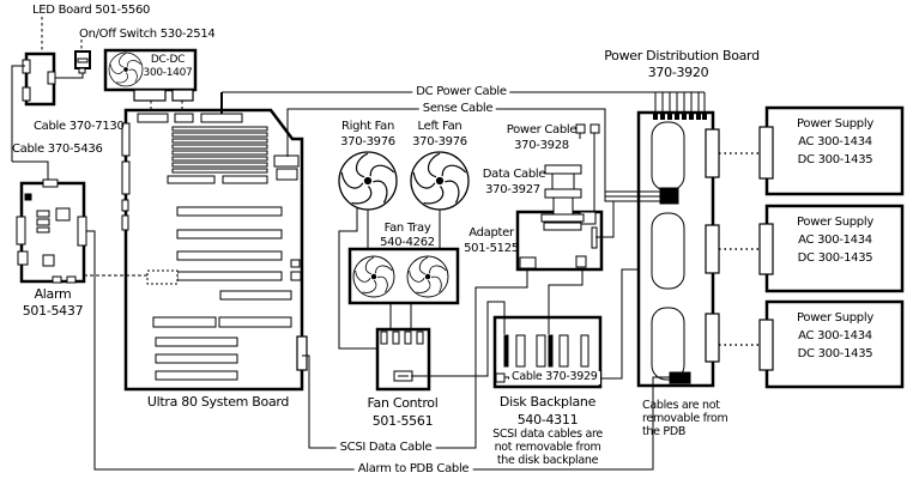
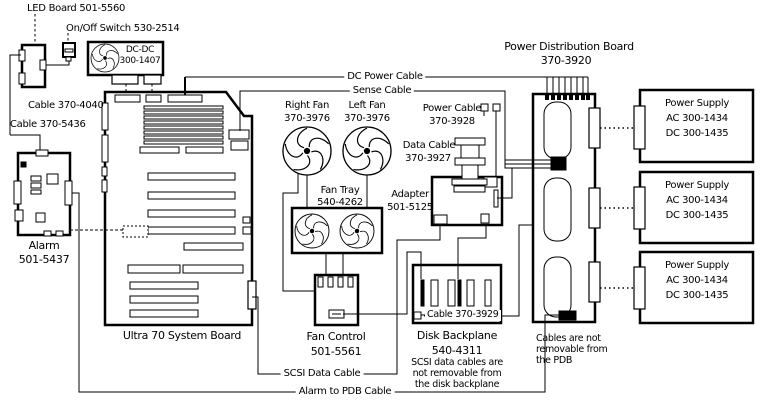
  LED Board 501-5560
  On/Off Switch 530-2514
  DC-DC
  300-1407
- Cable 370-7130
+ Cable 370-4040
  Cable 370-5436
  Alarm
  501-5437
- Ultra 80 System Board
+ Ultra 70 System Board
  DC Power Cable
  Sense Cable
  Right Fan
  370-3976
  Left Fan
  370-3976
  Fan Tray
  540-4262
  Power Cable
  370-3928
  Data Cable
  370-3927
  Adapter
  501-5125
  Power Distribution Board
  370-3920
  Fan Control
  501-5561
  Cable 370-3929
  Disk Backplane
  540-4311
  SCSI data cables are
  not removable from
  the disk backplane
  Cables are not
  removable from
  the PDB
  SCSI Data Cable
  Alarm to PDB Cable
  Power Supply
  AC 300-1434
  DC 300-1435
  Power Supply
  AC 300-1434
  DC 300-1435
  Power Supply
  AC 300-1434
  DC 300-1435
